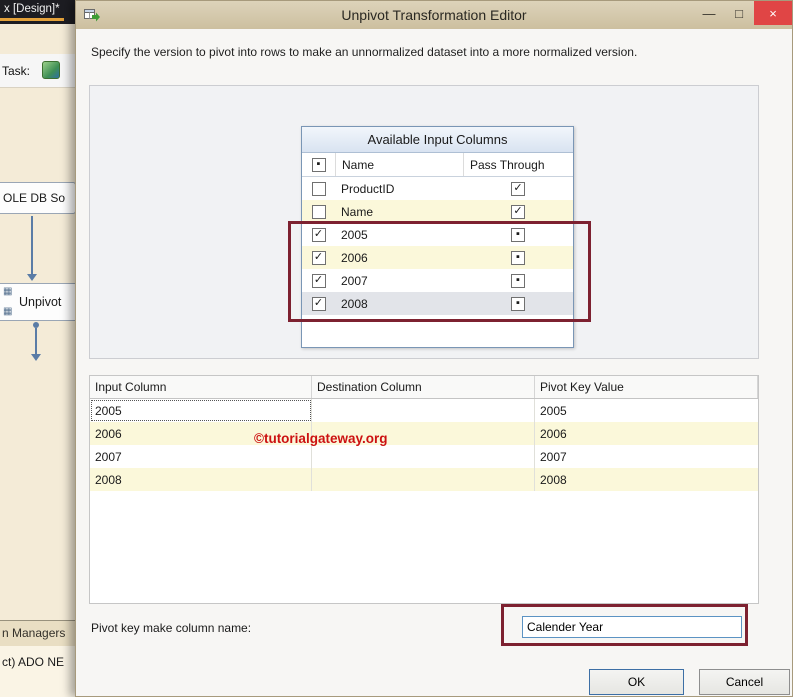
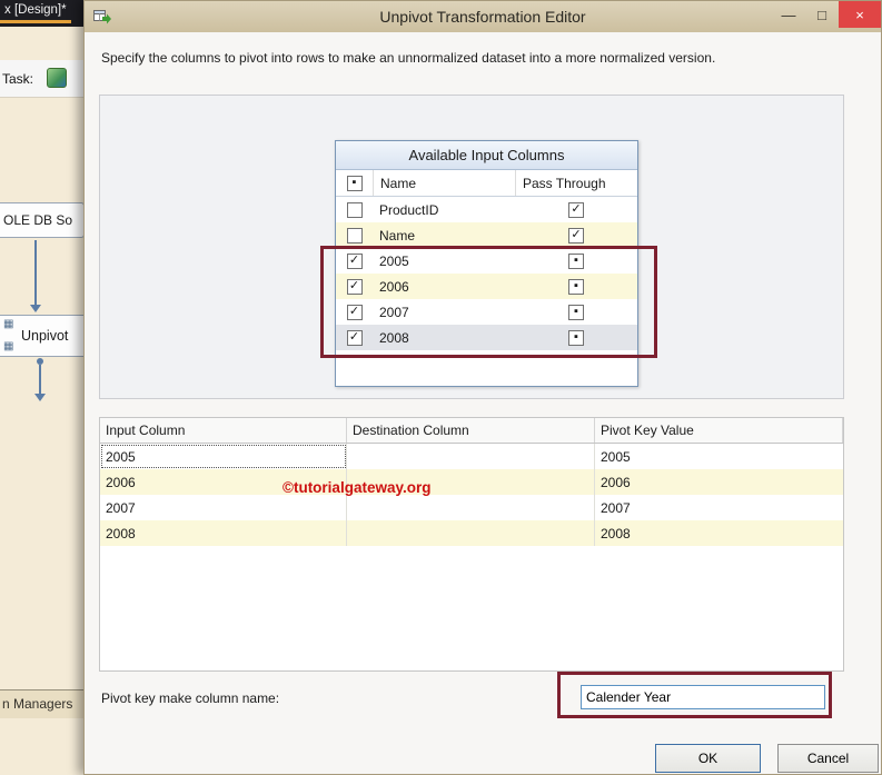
  x [Design]*
  Task:
  OLE DB So
  ▦
  ▦
  Unpivot
  n Managers
- ct) ADO NE
  Unpivot Transformation Editor
  —
  □
  ×
- Specify the version to pivot into rows to make an unnormalized dataset into a more normalized version.
+ Specify the columns to pivot into rows to make an unnormalized dataset into a more normalized version.
  Available Input Columns
  ▪
  Name
  Pass Through
  ProductID
  ✓
  Name
  ✓
  ✓
  2005
  ▪
  ✓
  2006
  ▪
  ✓
  2007
  ▪
  ✓
  2008
  ▪
  Input Column
  Destination Column
  Pivot Key Value
  2005
  2005
  2006
  2006
  2007
  2007
  2008
  2008
  ©tutorialgateway.org
  Pivot key make column name:
  Calender Year
  OK
  Cancel
